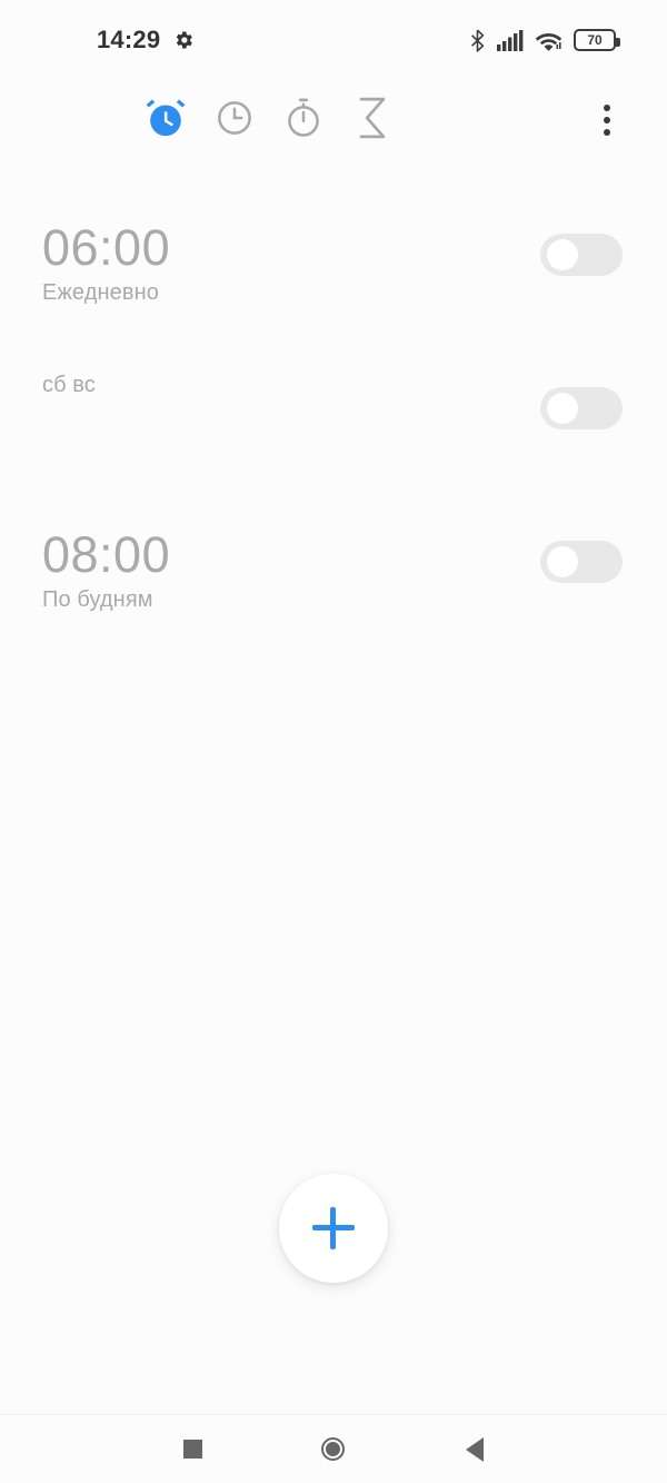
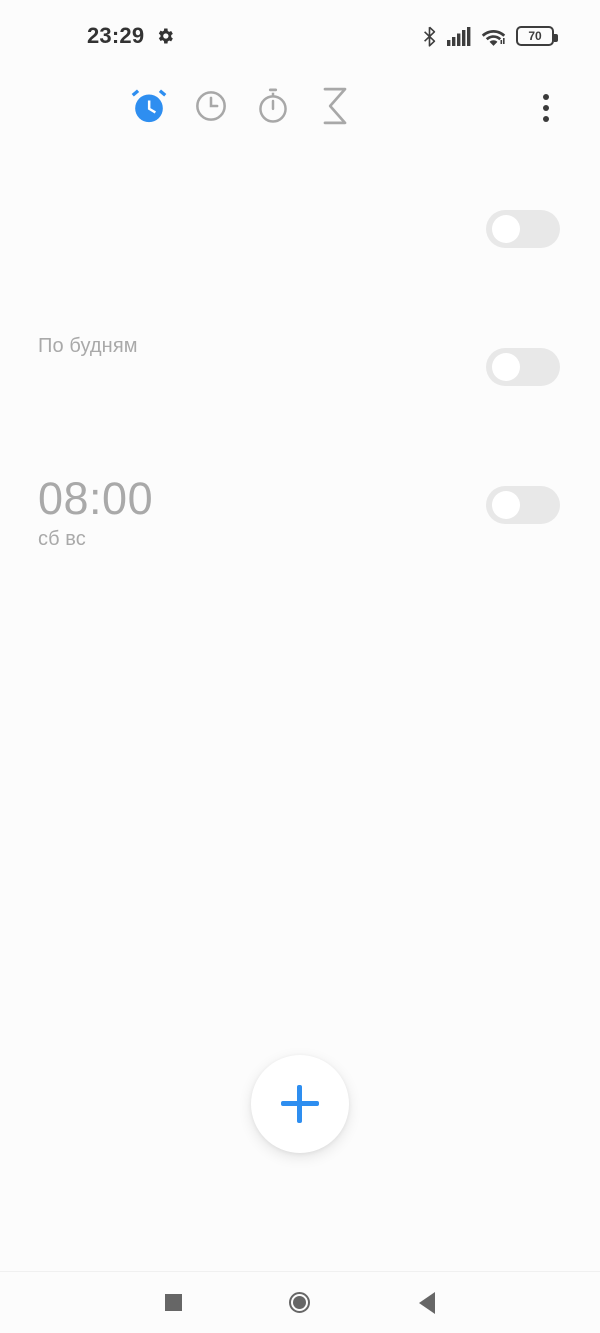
- 14:29
+ 23:29
  70
- 06:00
- Ежедневно
- сб вс
+ По будням
  08:00
- По будням
+ сб вс
